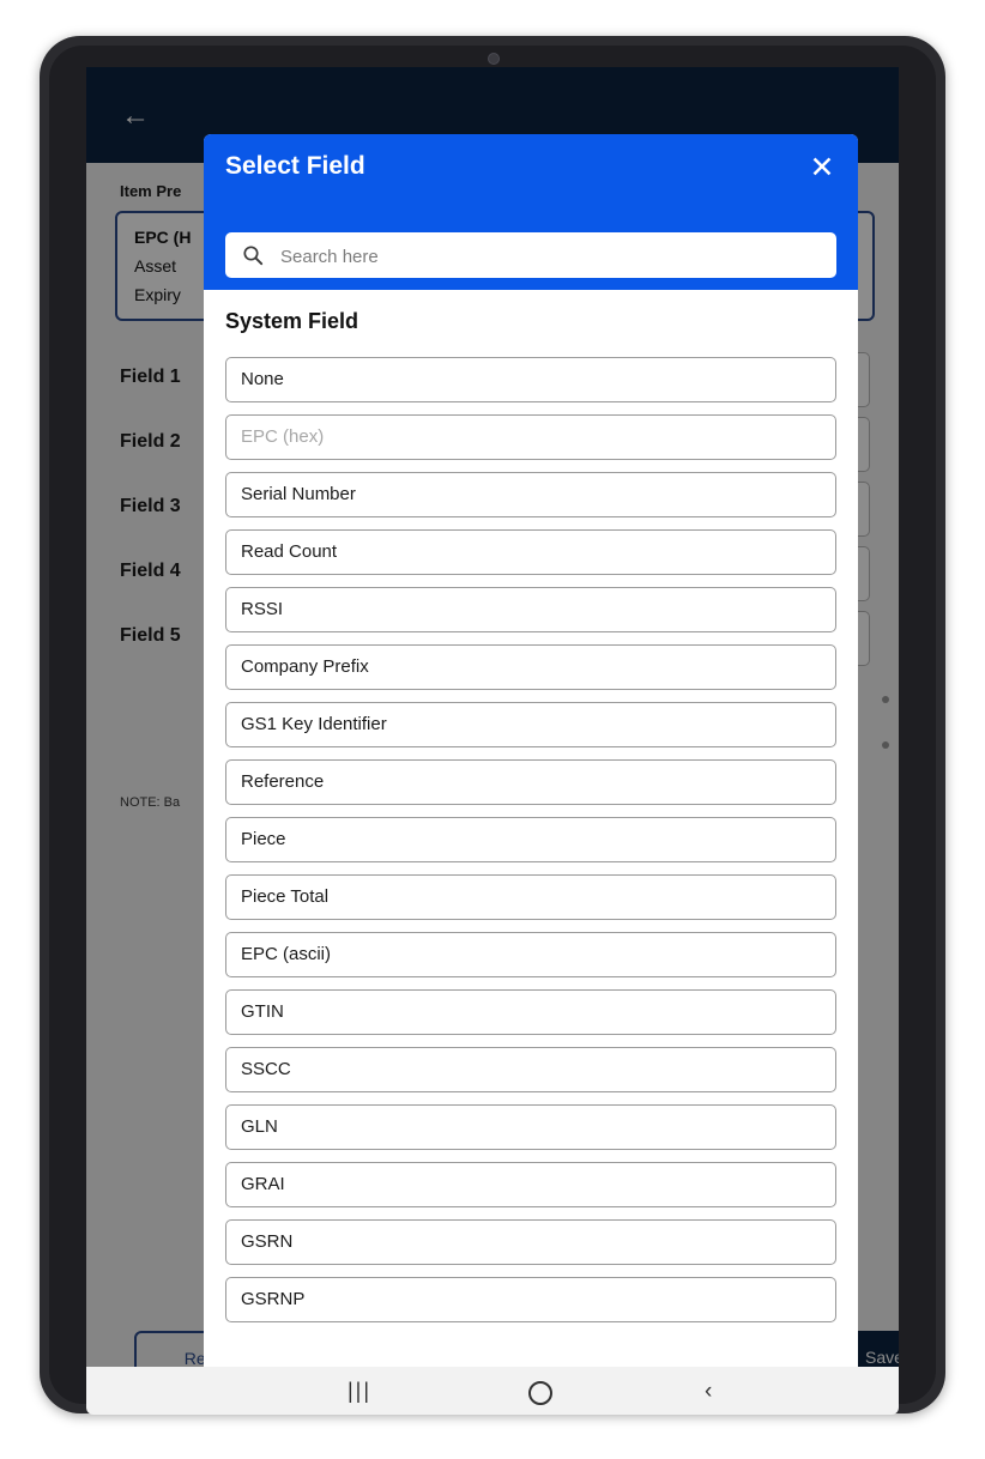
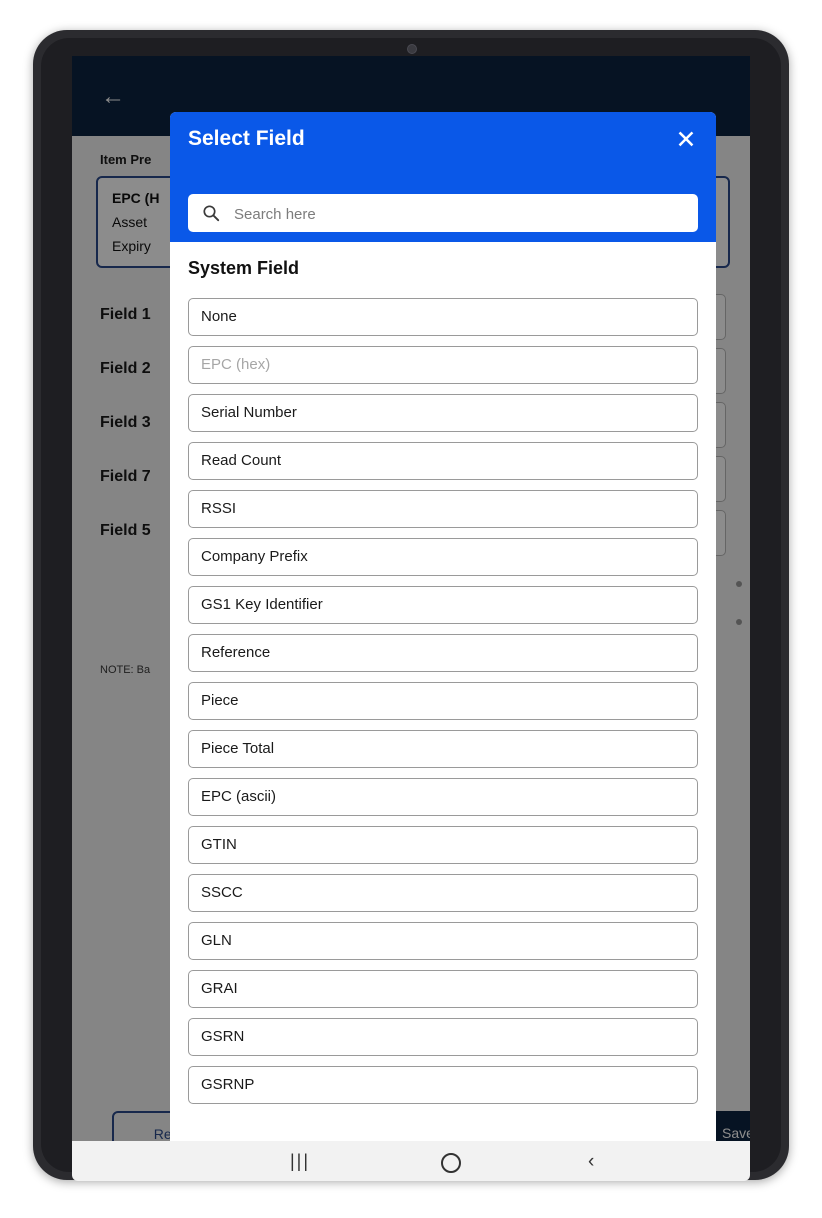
  ←
  Item Pre
  EPC (H
  Asset
  Expiry
  Field 1
  Field 2
  Field 3
- Field 4
+ Field 7
  Field 5
  NOTE: Ba
  Sav
  Select Field
  ✕
  Search here
  System Field
  None
  EPC (hex)
  Serial Number
  Read Count
  RSSI
  Company Prefix
  GS1 Key Identifier
  Reference
  Piece
  Piece Total
  EPC (ascii)
  GTIN
  SSCC
  GLN
  GRAI
  GSRN
  GSRNP
  |||
  ‹
